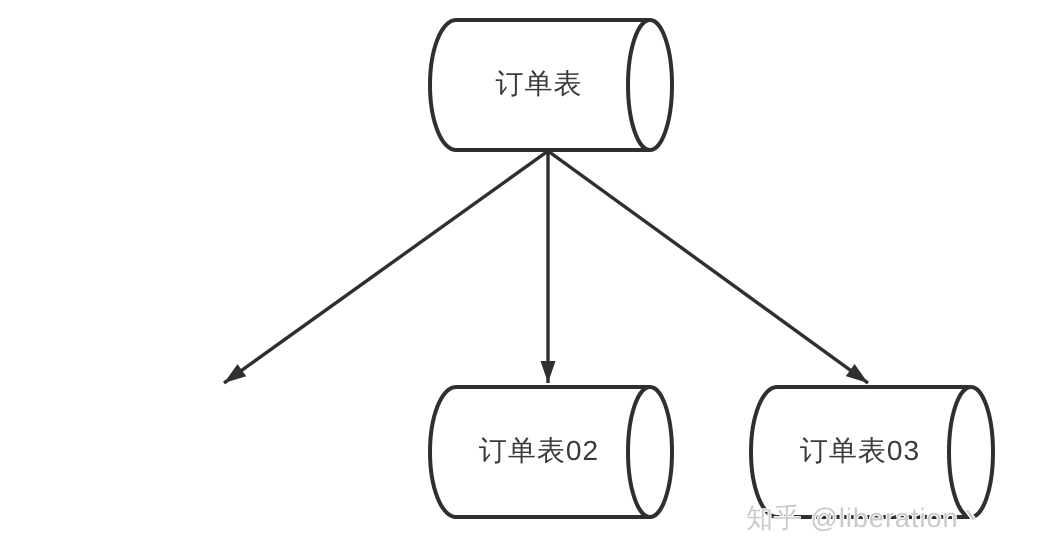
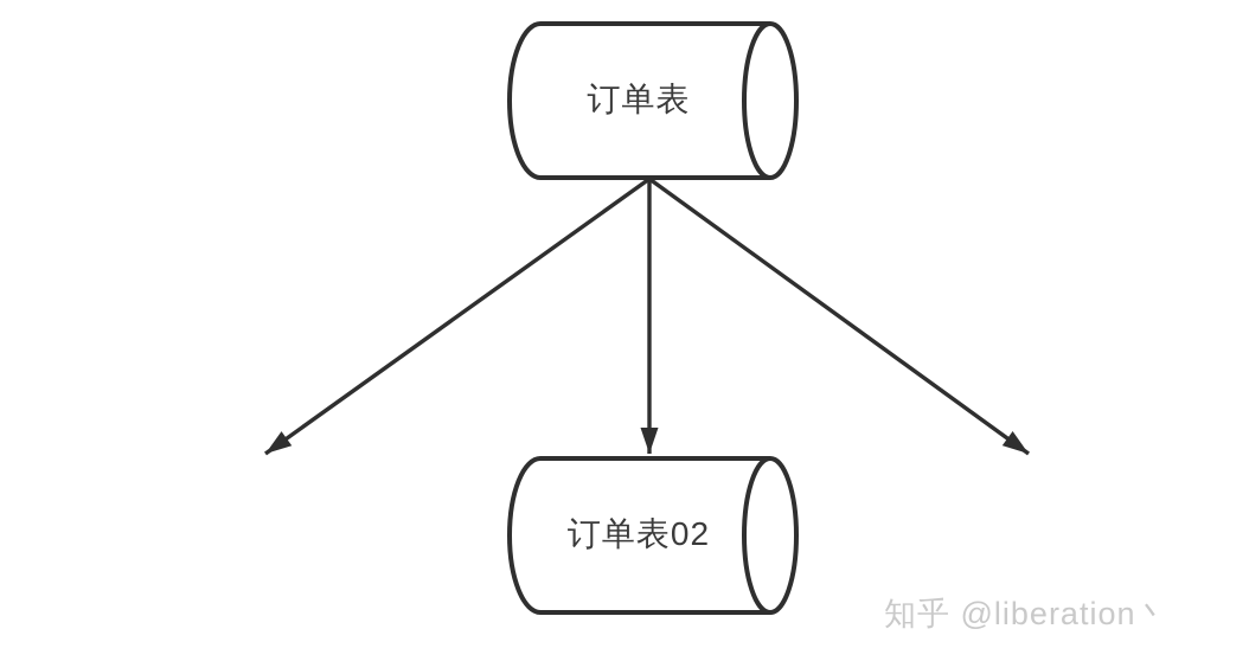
  订单表
  订单表02
- 订单表03
  知乎 @liberation丶
